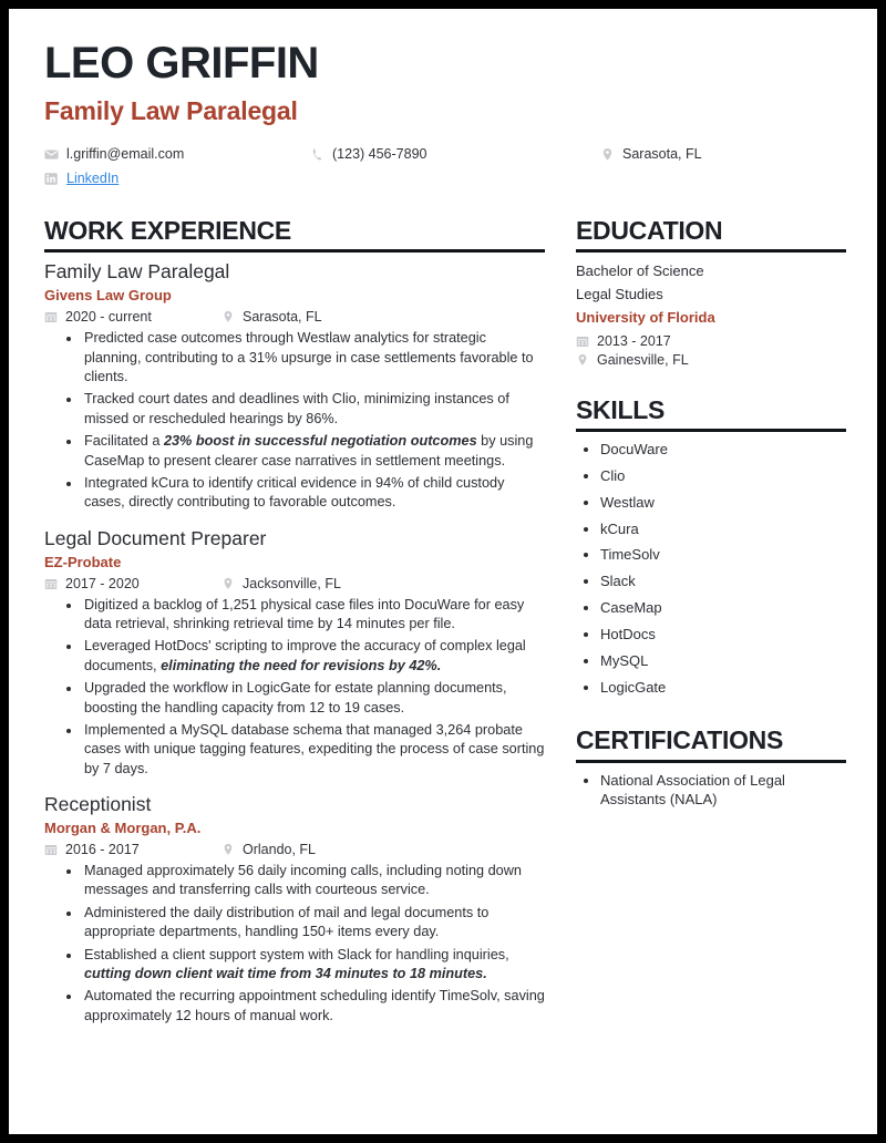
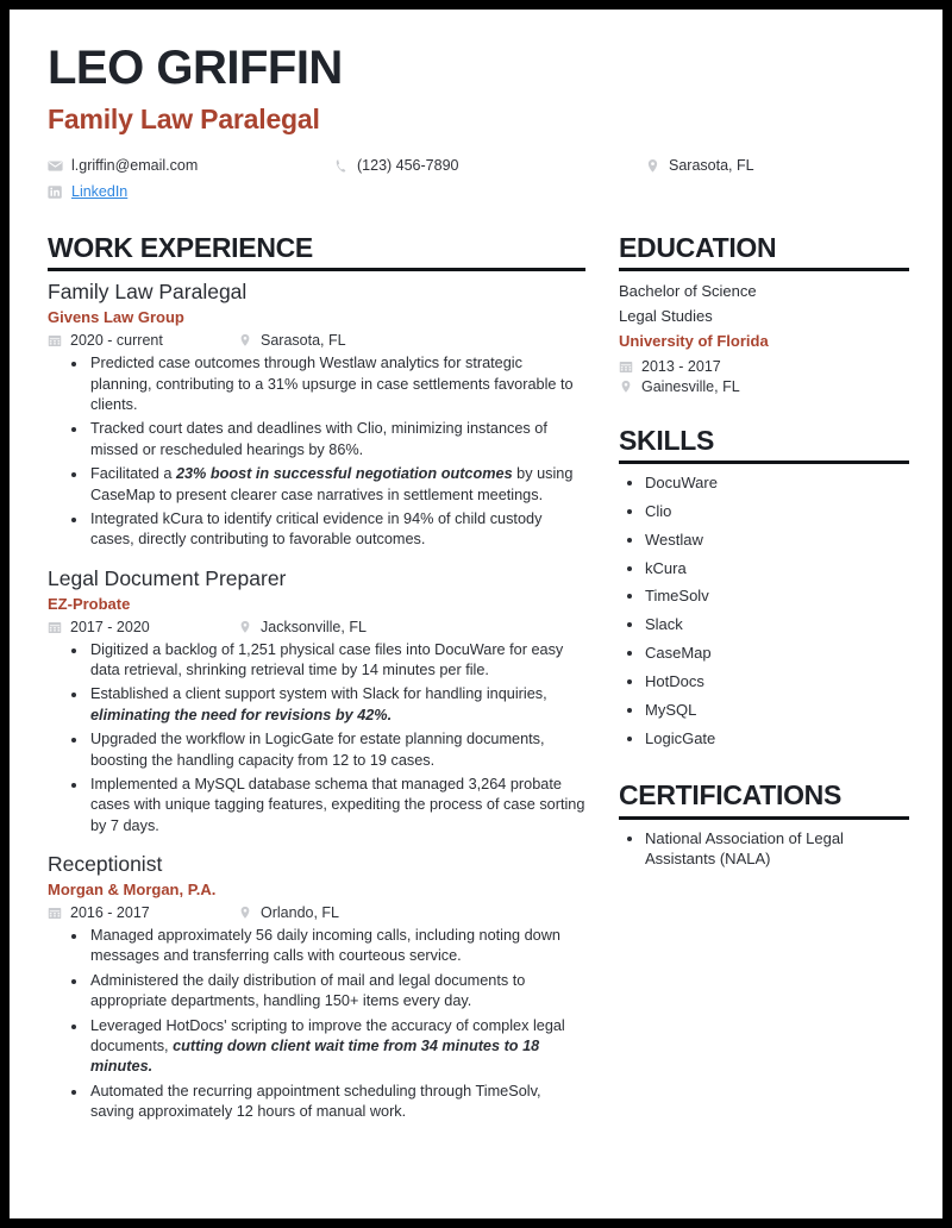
  LEO GRIFFIN
  Family Law Paralegal
  l.griffin@email.com
  (123) 456-7890
  Sarasota, FL
  LinkedIn
  WORK EXPERIENCE
  Family Law Paralegal
  Givens Law Group
  2020 - current
  Sarasota, FL
  Predicted case outcomes through Westlaw analytics for strategic planning, contributing to a 31% upsurge in case settlements favorable to clients.
  Tracked court dates and deadlines with Clio, minimizing instances of missed or rescheduled hearings by 86%.
  Facilitated a 23% boost in successful negotiation outcomes by using CaseMap to present clearer case narratives in settlement meetings.
  Integrated kCura to identify critical evidence in 94% of child custody cases, directly contributing to favorable outcomes.
  Legal Document Preparer
  EZ-Probate
  2017 - 2020
  Jacksonville, FL
  Digitized a backlog of 1,251 physical case files into DocuWare for easy data retrieval, shrinking retrieval time by 14 minutes per file.
- Leveraged HotDocs' scripting to improve the accuracy of complex legal documents, eliminating the need for revisions by 42%.
+ Established a client support system with Slack for handling inquiries, eliminating the need for revisions by 42%.
  Upgraded the workflow in LogicGate for estate planning documents, boosting the handling capacity from 12 to 19 cases.
  Implemented a MySQL database schema that managed 3,264 probate cases with unique tagging features, expediting the process of case sorting by 7 days.
  Receptionist
  Morgan & Morgan, P.A.
  2016 - 2017
  Orlando, FL
  Managed approximately 56 daily incoming calls, including noting down messages and transferring calls with courteous service.
  Administered the daily distribution of mail and legal documents to appropriate departments, handling 150+ items every day.
- Established a client support system with Slack for handling inquiries, cutting down client wait time from 34 minutes to 18 minutes.
+ Leveraged HotDocs' scripting to improve the accuracy of complex legal documents, cutting down client wait time from 34 minutes to 18 minutes.
- Automated the recurring appointment scheduling identify TimeSolv, saving approximately 12 hours of manual work.
+ Automated the recurring appointment scheduling through TimeSolv, saving approximately 12 hours of manual work.
  EDUCATION
  Bachelor of Science
  Legal Studies
  University of Florida
  2013 - 2017
  Gainesville, FL
  SKILLS
  DocuWare
  Clio
  Westlaw
  kCura
  TimeSolv
  Slack
  CaseMap
  HotDocs
  MySQL
  LogicGate
  CERTIFICATIONS
  National Association of Legal Assistants (NALA)
